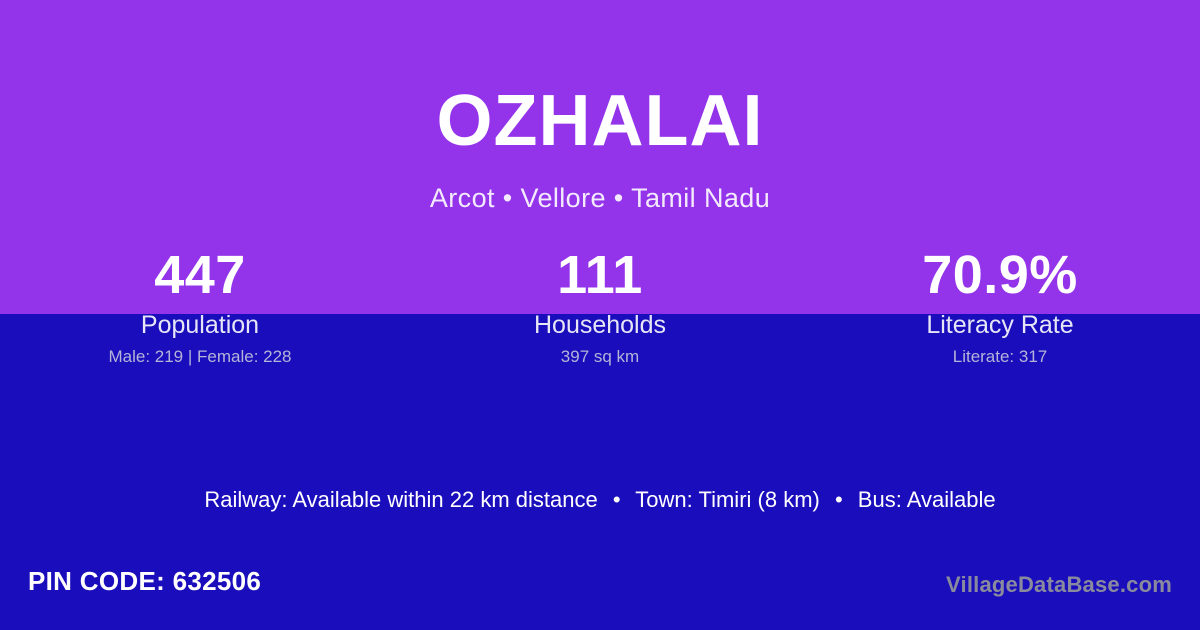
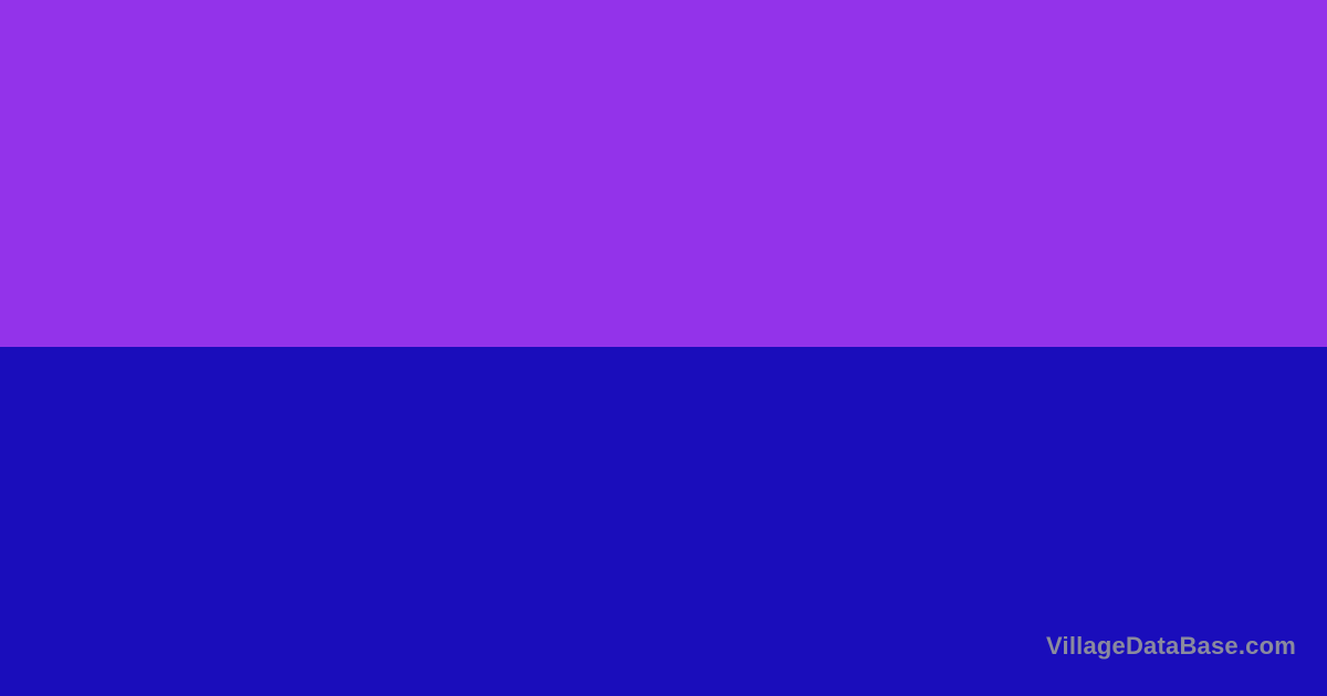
- OZHALAI
- Arcot • Vellore • Tamil Nadu
- 447
- Population
- Male: 219 | Female: 228
- 111
- Households
- 397 sq km
- 70.9%
- Literacy Rate
- Literate: 317
- Railway: Available within 22 km distance • Town: Timiri (8 km) • Bus: Available
- PIN CODE: 632506
  VillageDataBase.com
